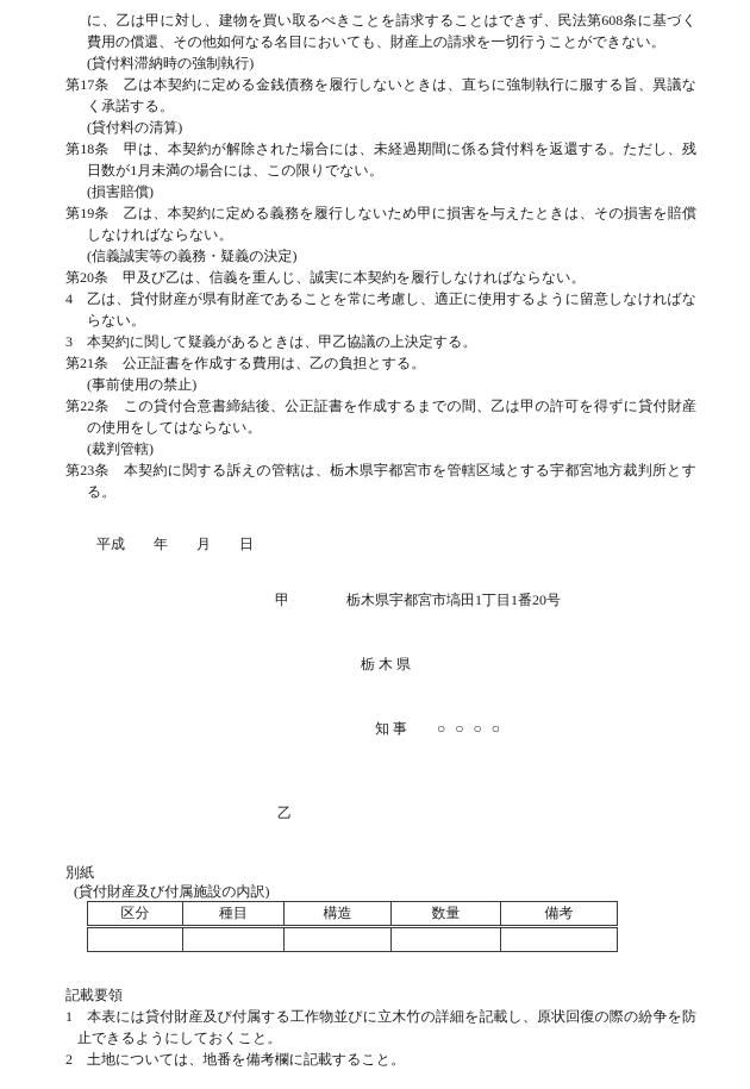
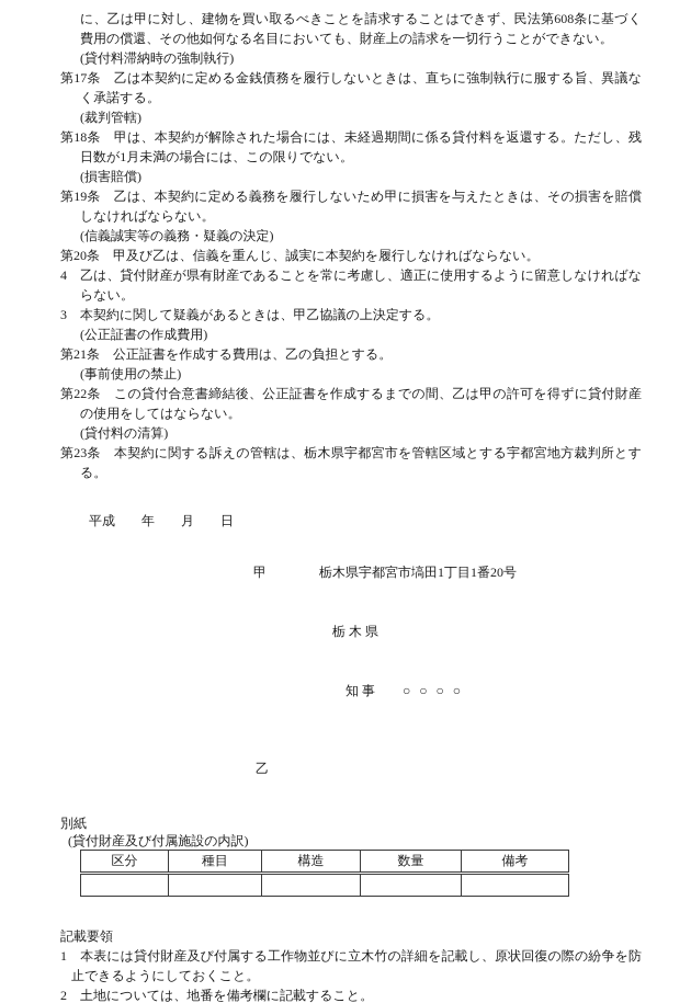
  に、乙は甲に対し、建物を買い取るべきことを請求することはできず、民法第608条に基づく費用の償還、その他如何なる名目においても、財産上の請求を一切行うことができない。
  (貸付料滞納時の強制執行)
  第17条 乙は本契約に定める金銭債務を履行しないときは、直ちに強制執行に服する旨、異議なく承諾する。
- (貸付料の清算)
+ (裁判管轄)
  第18条 甲は、本契約が解除された場合には、未経過期間に係る貸付料を返還する。ただし、残日数が1月未満の場合には、この限りでない。
  (損害賠償)
  第19条 乙は、本契約に定める義務を履行しないため甲に損害を与えたときは、その損害を賠償しなければならない。
  (信義誠実等の義務・疑義の決定)
  第20条 甲及び乙は、信義を重んじ、誠実に本契約を履行しなければならない。
  4 乙は、貸付財産が県有財産であることを常に考慮し、適正に使用するように留意しなければならない。
  3 本契約に関して疑義があるときは、甲乙協議の上決定する。
+ (公正証書の作成費用)
  第21条 公正証書を作成する費用は、乙の負担とする。
  (事前使用の禁止)
  第22条 この貸付合意書締結後、公正証書を作成するまでの間、乙は甲の許可を得ずに貸付財産の使用をしてはならない。
- (裁判管轄)
+ (貸付料の清算)
  第23条 本契約に関する訴えの管轄は、栃木県宇都宮市を管轄区域とする宇都宮地方裁判所とする。
  平成 年 月 日
  甲 栃木県宇都宮市塙田1丁目1番20号
  栃 木 県
  知 事 ○ ○ ○ ○
  乙
  別紙
  (貸付財産及び付属施設の内訳)
  区分	種目	構造	数量	備考
  記載要領
  1 本表には貸付財産及び付属する工作物並びに立木竹の詳細を記載し、原状回復の際の紛争を防止できるようにしておくこと。
  2 土地については、地番を備考欄に記載すること。
